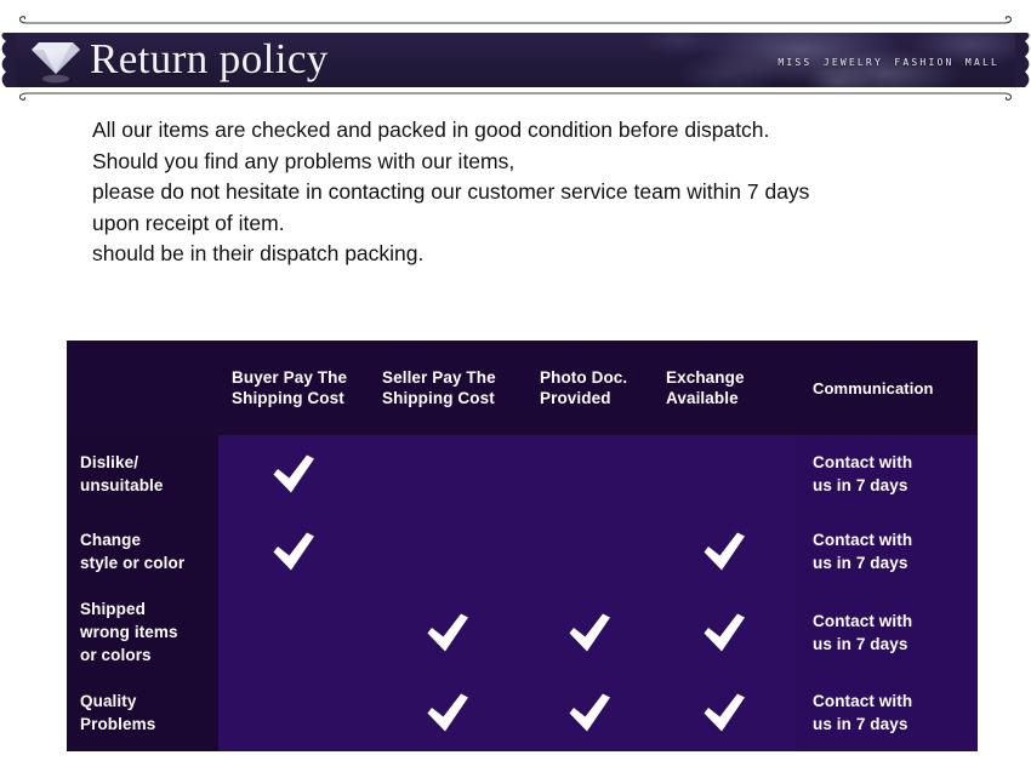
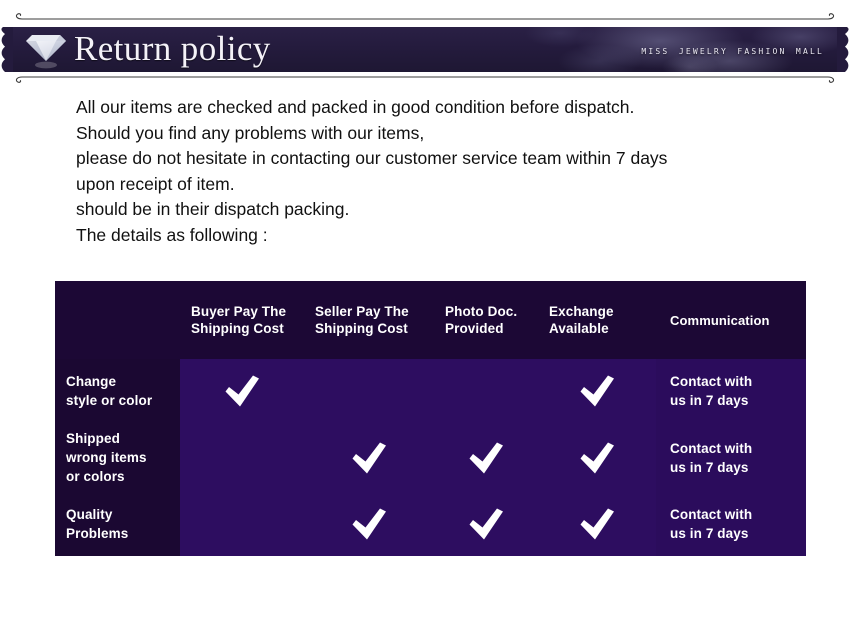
  Return policy
  miss jewelry fashion mall
  All our items are checked and packed in good condition before dispatch.
  Should you find any problems with our items,
  please do not hesitate in contacting our customer service team within 7 days
  upon receipt of item.
  should be in their dispatch packing.
+ The details as following :
  	Buyer Pay The Shipping Cost	Seller Pay The Shipping Cost	Photo Doc. Provided	Exchange Available	Communication
- Dislike/unsuitable					Contact withus in 7 days
  Changestyle or color					Contact withus in 7 days
  Shippedwrong itemsor colors					Contact withus in 7 days
  QualityProblems					Contact withus in 7 days
